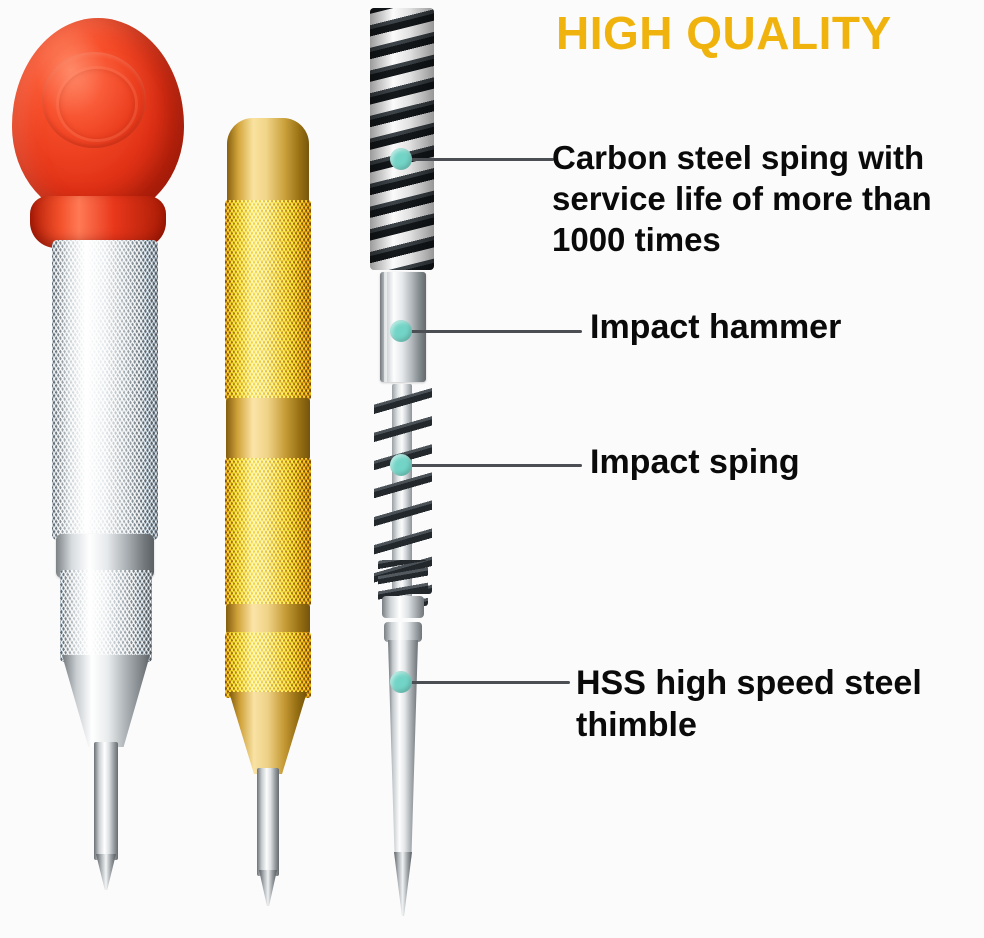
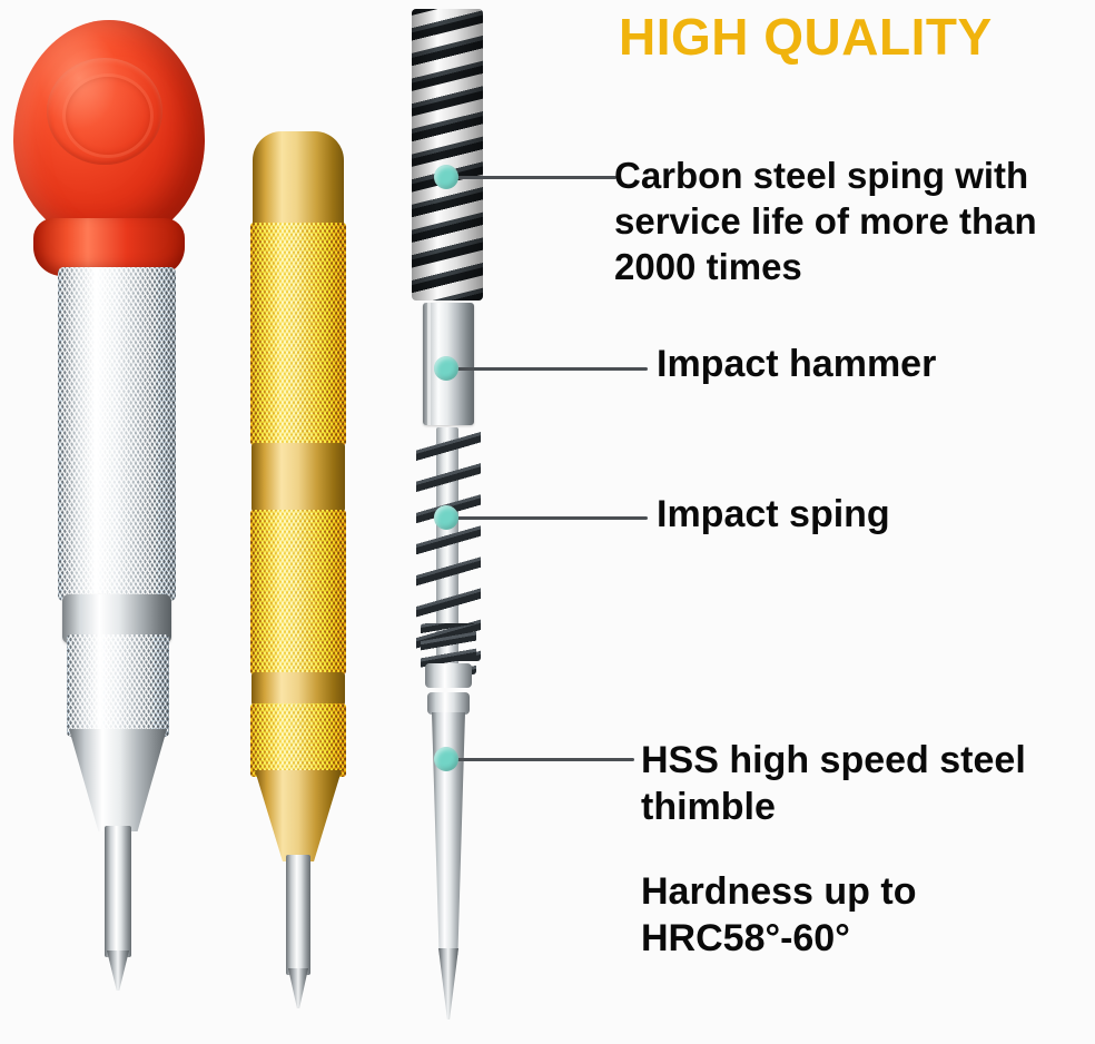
  HIGH QUALITY
- Carbon steel sping with service life of more than 1000 times
+ Carbon steel sping with service life of more than 2000 times
  Impact hammer
  Impact sping
  HSS high speed steel thimble
+ Hardness up to HRC58°-60°
